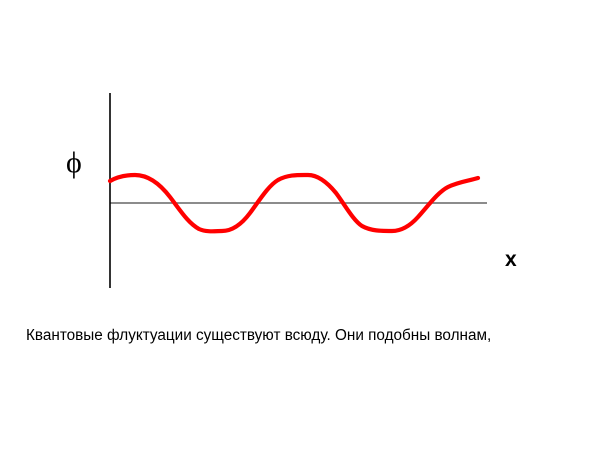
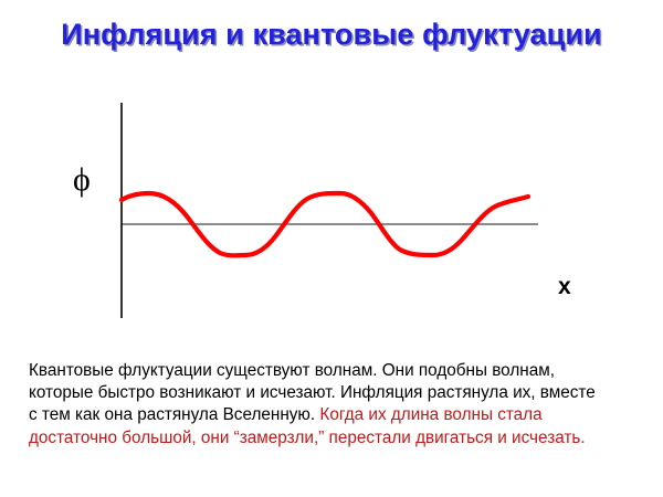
+ Инфляция и квантовые флуктуации
  ϕ
  x
- Квантовые флуктуации существуют всюду. Они подобны волнам,
+ Квантовые флуктуации существуют волнам. Они подобны волнам,
+ которые быстро возникают и исчезают. Инфляция растянула их, вместе
+ с тем как она растянула Вселенную. Когда их длина волны стала
+ достаточно большой, они “замерзли,” перестали двигаться и исчезать.
